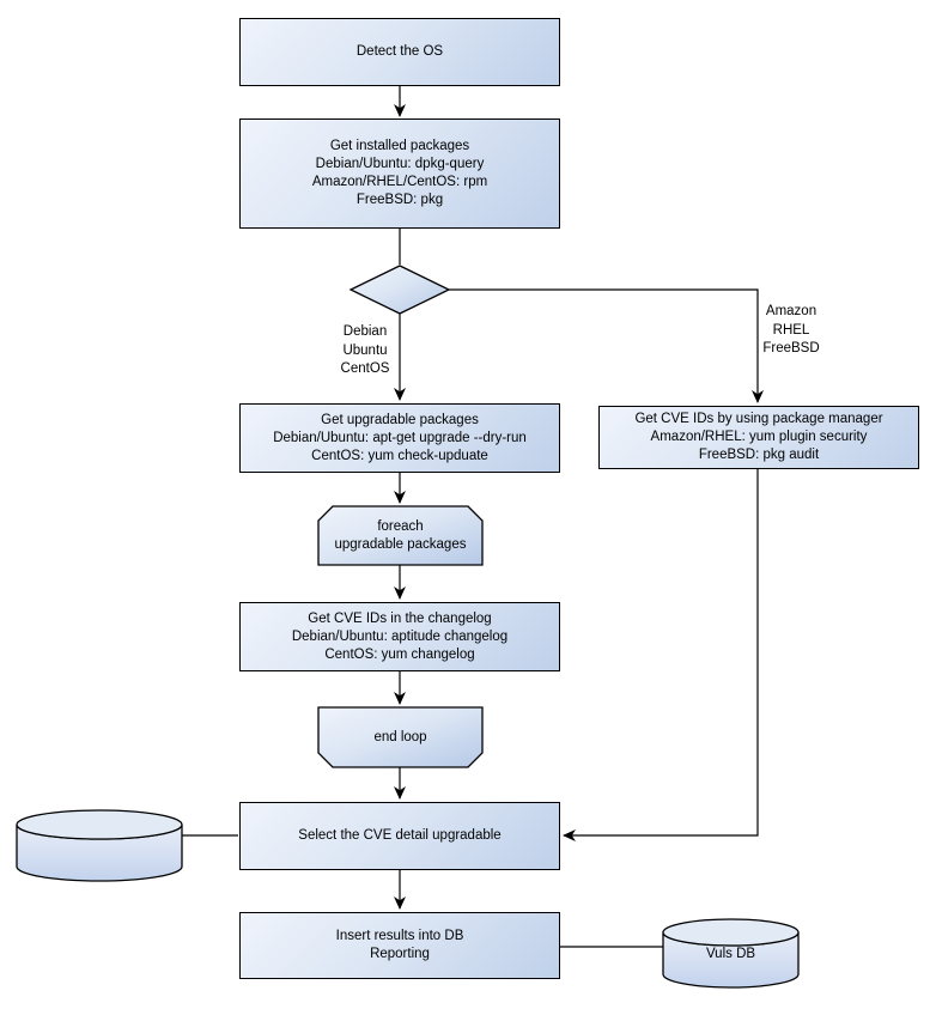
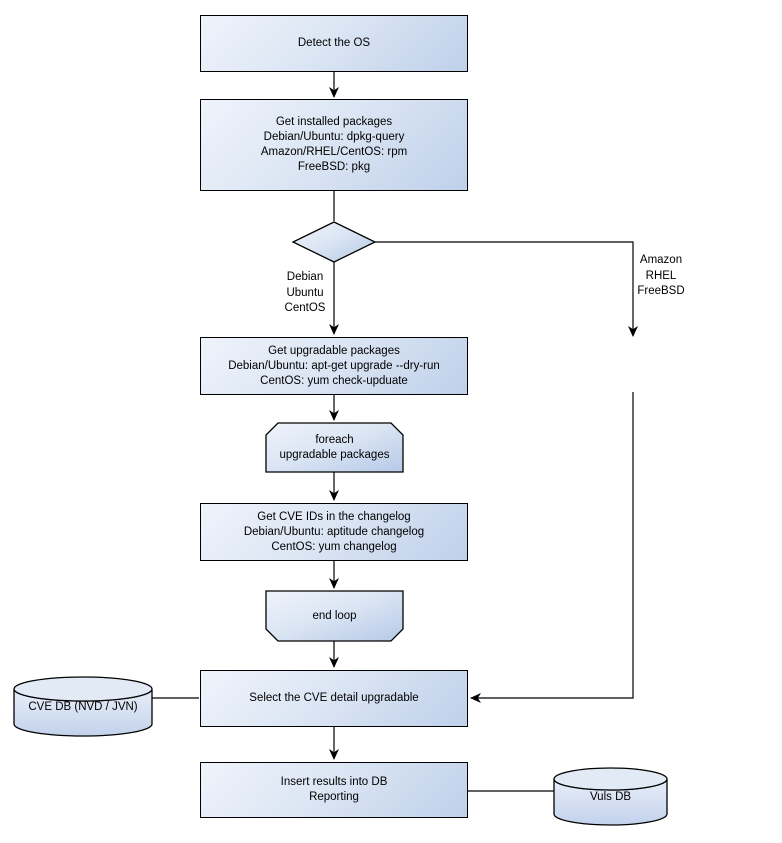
  Detect the OS
  Get installed packages
  Debian/Ubuntu: dpkg-query
  Amazon/RHEL/CentOS: rpm
  FreeBSD: pkg
  Get upgradable packages
  Debian/Ubuntu: apt-get upgrade --dry-run
  CentOS: yum check-upduate
- Get CVE IDs by using package manager
- Amazon/RHEL: yum plugin security
- FreeBSD: pkg audit
  Get CVE IDs in the changelog
  Debian/Ubuntu: aptitude changelog
  CentOS: yum changelog
  Select the CVE detail upgradable
  Insert results into DB
  Reporting
  foreach
  upgradable packages
  end loop
+ CVE DB (NVD / JVN)
  Vuls DB
  Debian
  Ubuntu
  CentOS
  Amazon
  RHEL
  FreeBSD
